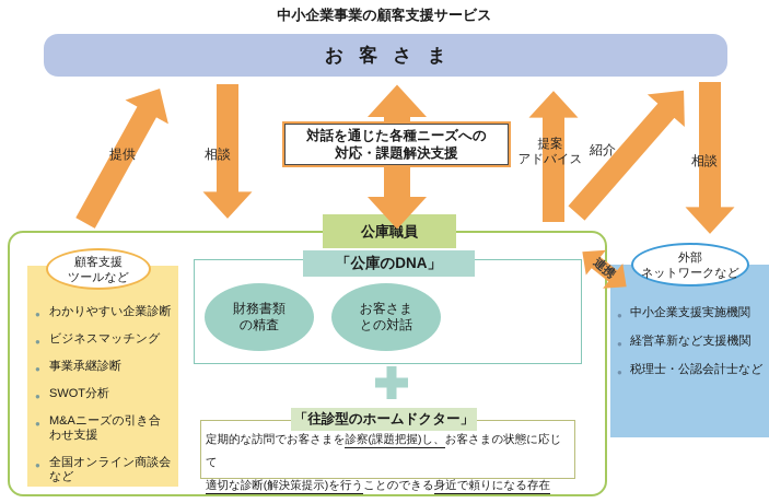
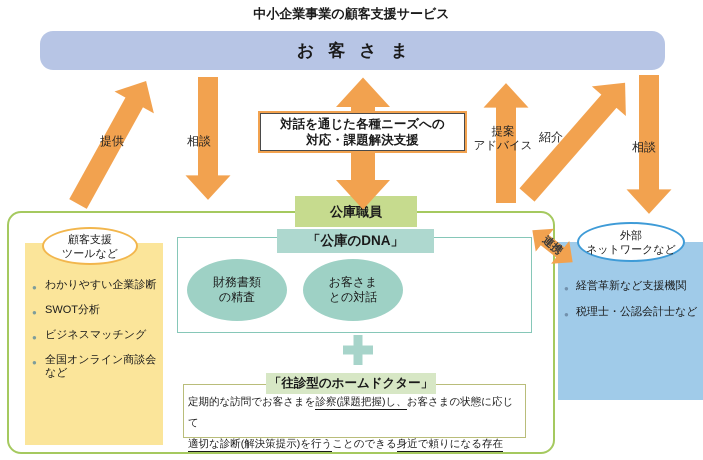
  中小企業事業の顧客支援サービス
  お客さま
  公庫職員
  わかりやすい企業診断
- ビジネスマッチング
+ SWOT分析
- 事業承継診断
- SWOT分析
+ ビジネスマッチング
- M&Aニーズの引き合わせ支援
  全国オンライン商談会など
  顧客支援
  ツールなど
- 中小企業支援実施機関
  経営革新など支援機関
  税理士・公認会計士など
  外部
  ネットワークなど
  「公庫のDNA」
  財務書類
  の精査
  お客さま
  との対話
  「往診型のホームドクター」
  定期的な訪問でお客さまを診察(課題把握)し、お客さまの状態に応じて
  適切な診断(解決策提示)を行うことのできる身近で頼りになる存在
  対話を通じた各種ニーズへの
  対応・課題解決支援
  提供
  相談
  提案
  アドバイス
  紹介
  相談
